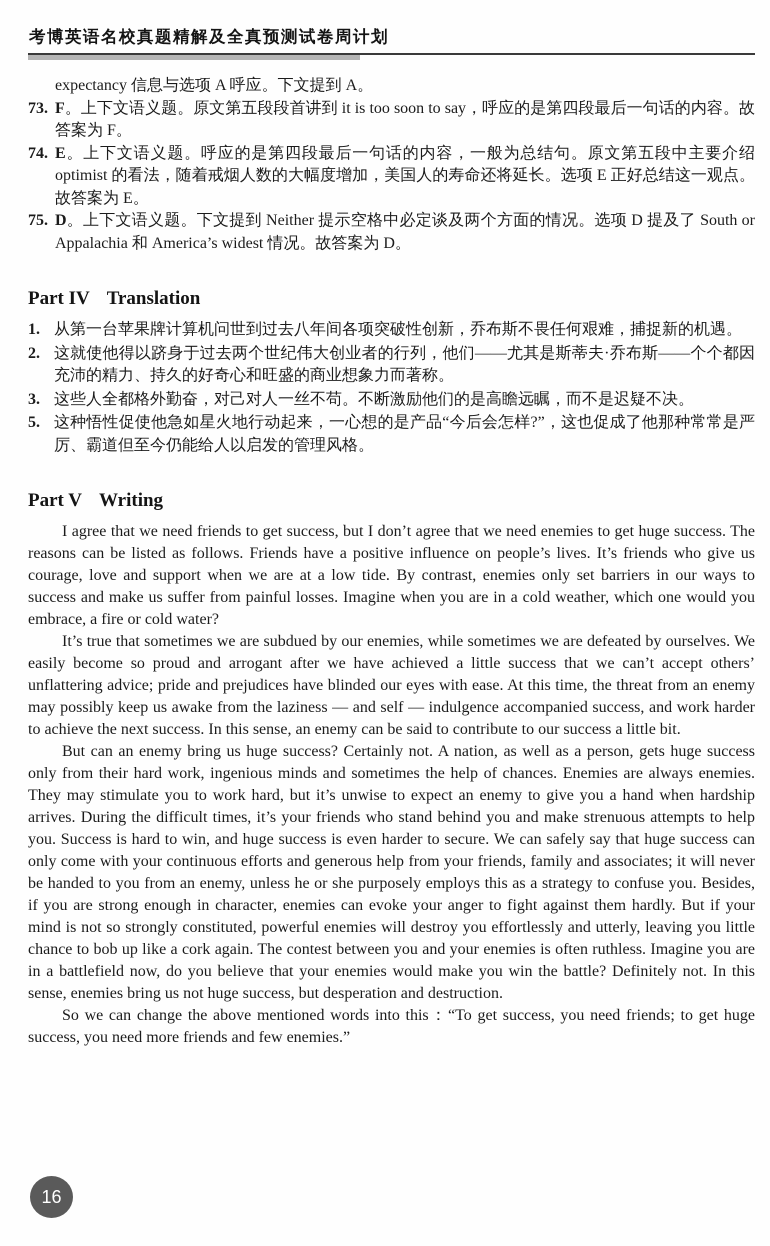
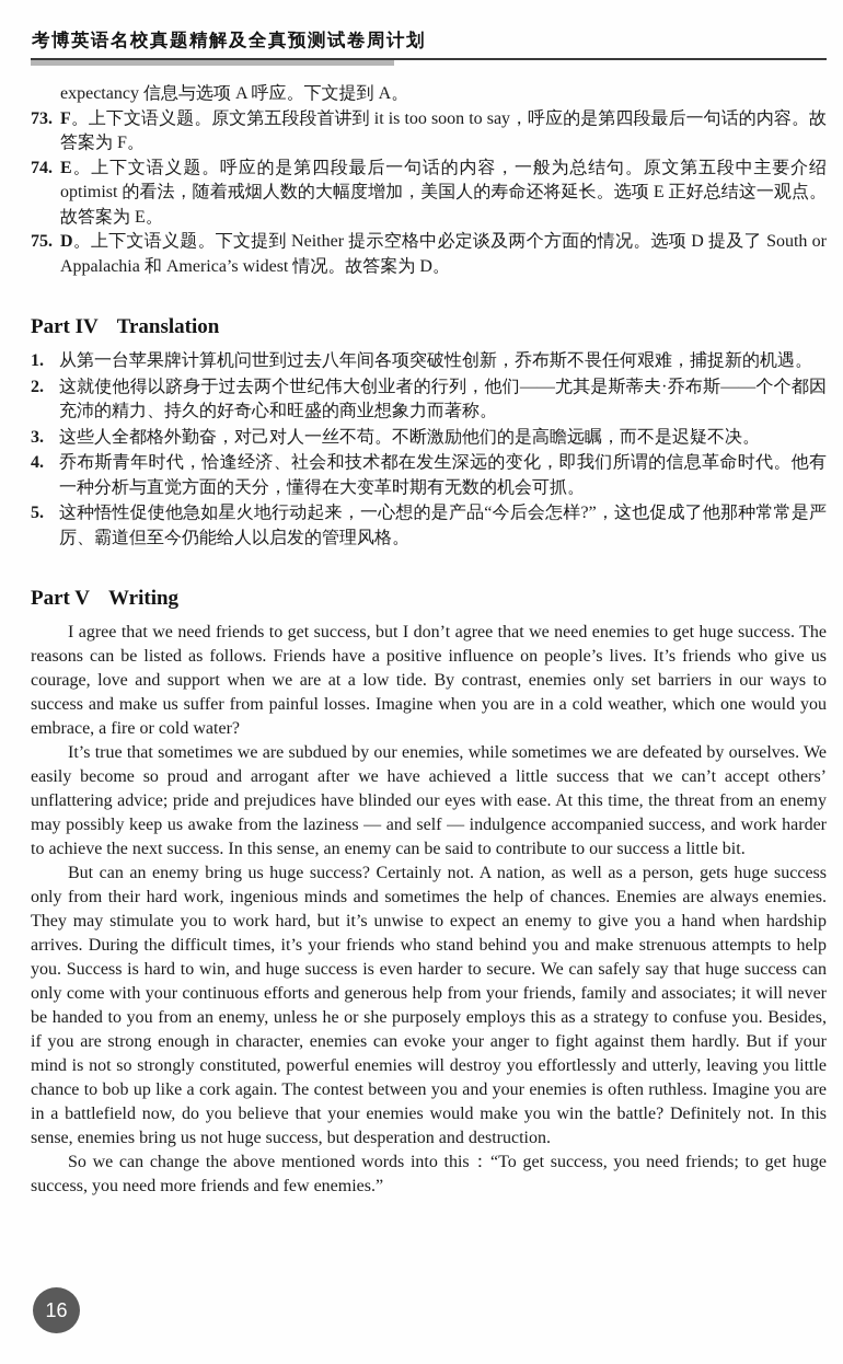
  考博英语名校真题精解及全真预测试卷周计划
  expectancy 信息与选项 A 呼应。下文提到 A。
  73.
  F。上下文语义题。原文第五段段首讲到 it is too soon to say，呼应的是第四段最后一句话的内容。故答案为 F。
  74.
  E。上下文语义题。呼应的是第四段最后一句话的内容，一般为总结句。原文第五段中主要介绍 optimist 的看法，随着戒烟人数的大幅度增加，美国人的寿命还将延长。选项 E 正好总结这一观点。故答案为 E。
  75.
  D。上下文语义题。下文提到 Neither 提示空格中必定谈及两个方面的情况。选项 D 提及了 South or Appalachia 和 America’s widest 情况。故答案为 D。
  Part IV Translation
  1.
  从第一台苹果牌计算机问世到过去八年间各项突破性创新，乔布斯不畏任何艰难，捕捉新的机遇。
  2.
  这就使他得以跻身于过去两个世纪伟大创业者的行列，他们——尤其是斯蒂夫·乔布斯——个个都因充沛的精力、持久的好奇心和旺盛的商业想象力而著称。
  3.
  这些人全都格外勤奋，对己对人一丝不苟。不断激励他们的是高瞻远瞩，而不是迟疑不决。
+ 4.
+ 乔布斯青年时代，恰逢经济、社会和技术都在发生深远的变化，即我们所谓的信息革命时代。他有一种分析与直觉方面的天分，懂得在大变革时期有无数的机会可抓。
  5.
  这种悟性促使他急如星火地行动起来，一心想的是产品“今后会怎样?”，这也促成了他那种常常是严厉、霸道但至今仍能给人以启发的管理风格。
  Part V Writing
  I agree that we need friends to get success, but I don’t agree that we need enemies to get huge success. The reasons can be listed as follows. Friends have a positive influence on people’s lives. It’s friends who give us courage, love and support when we are at a low tide. By contrast, enemies only set barriers in our ways to success and make us suffer from painful losses. Imagine when you are in a cold weather, which one would you embrace, a fire or cold water?
  It’s true that sometimes we are subdued by our enemies, while sometimes we are defeated by ourselves. We easily become so proud and arrogant after we have achieved a little success that we can’t accept others’ unflattering advice; pride and prejudices have blinded our eyes with ease. At this time, the threat from an enemy may possibly keep us awake from the laziness — and self — indulgence accompanied success, and work harder to achieve the next success. In this sense, an enemy can be said to contribute to our success a little bit.
  But can an enemy bring us huge success? Certainly not. A nation, as well as a person, gets huge success only from their hard work, ingenious minds and sometimes the help of chances. Enemies are always enemies. They may stimulate you to work hard, but it’s unwise to expect an enemy to give you a hand when hardship arrives. During the difficult times, it’s your friends who stand behind you and make strenuous attempts to help you. Success is hard to win, and huge success is even harder to secure. We can safely say that huge success can only come with your continuous efforts and generous help from your friends, family and associates; it will never be handed to you from an enemy, unless he or she purposely employs this as a strategy to confuse you. Besides, if you are strong enough in character, enemies can evoke your anger to fight against them hardly. But if your mind is not so strongly constituted, powerful enemies will destroy you effortlessly and utterly, leaving you little chance to bob up like a cork again. The contest between you and your enemies is often ruthless. Imagine you are in a battlefield now, do you believe that your enemies would make you win the battle? Definitely not. In this sense, enemies bring us not huge success, but desperation and destruction.
  So we can change the above mentioned words into this：“To get success, you need friends; to get huge success, you need more friends and few enemies.”
  16
